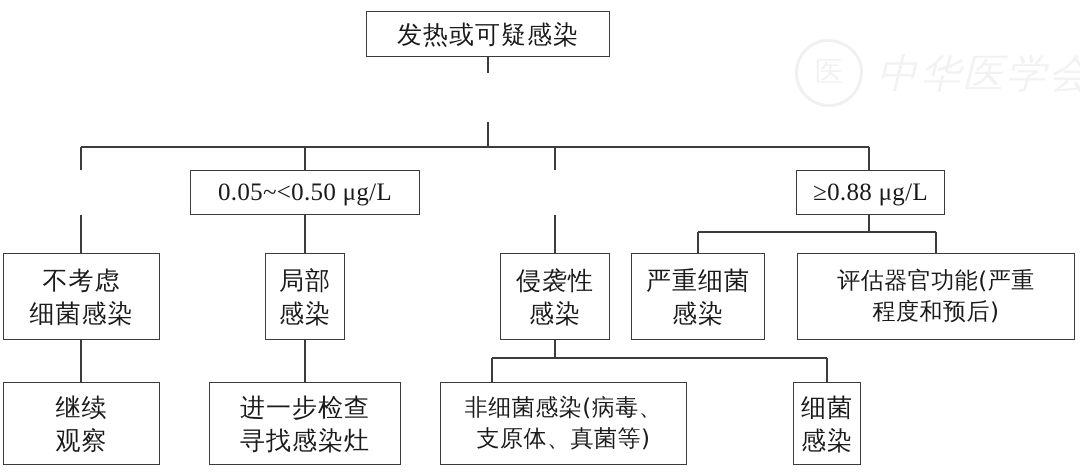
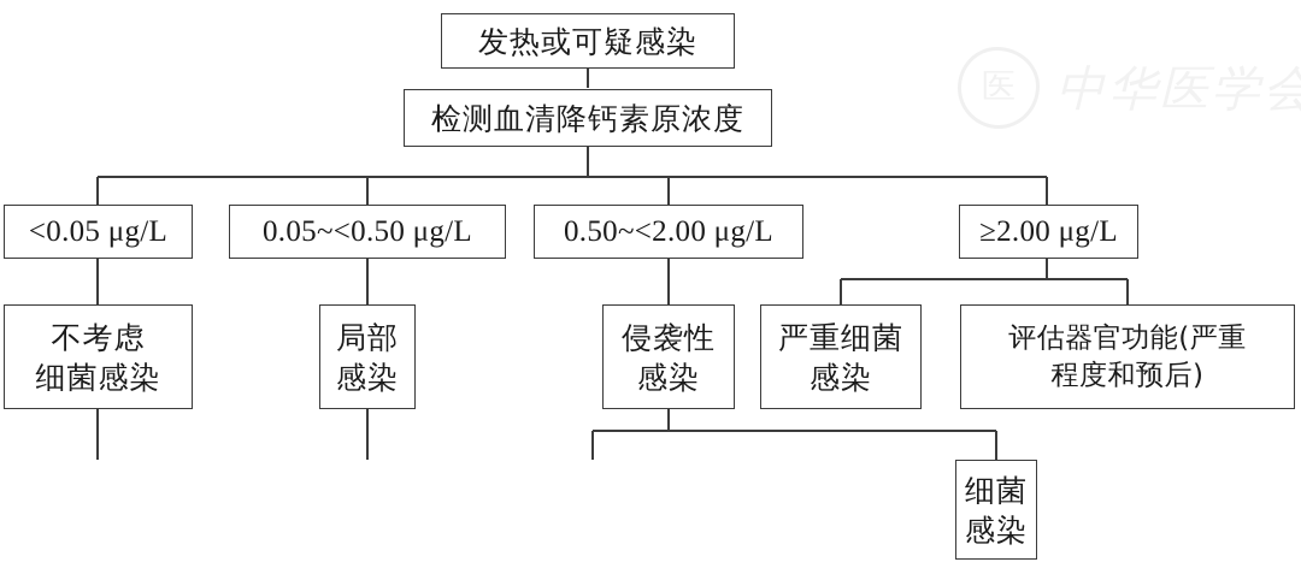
  发热或可疑感染
+ 检测血清降钙素原浓度
+ <0.05 μg/L
  0.05~<0.50 μg/L
+ 0.50~<2.00 μg/L
- ≥0.88 μg/L
+ ≥2.00 μg/L
  不考虑
  细菌感染
  局部
  感染
  侵袭性
  感染
  严重细菌
  感染
  评估器官功能(严重
  程度和预后)
- 继续
- 观察
- 进一步检查
- 寻找感染灶
- 非细菌感染(病毒、
- 支原体、真菌等)
  细菌
  感染
